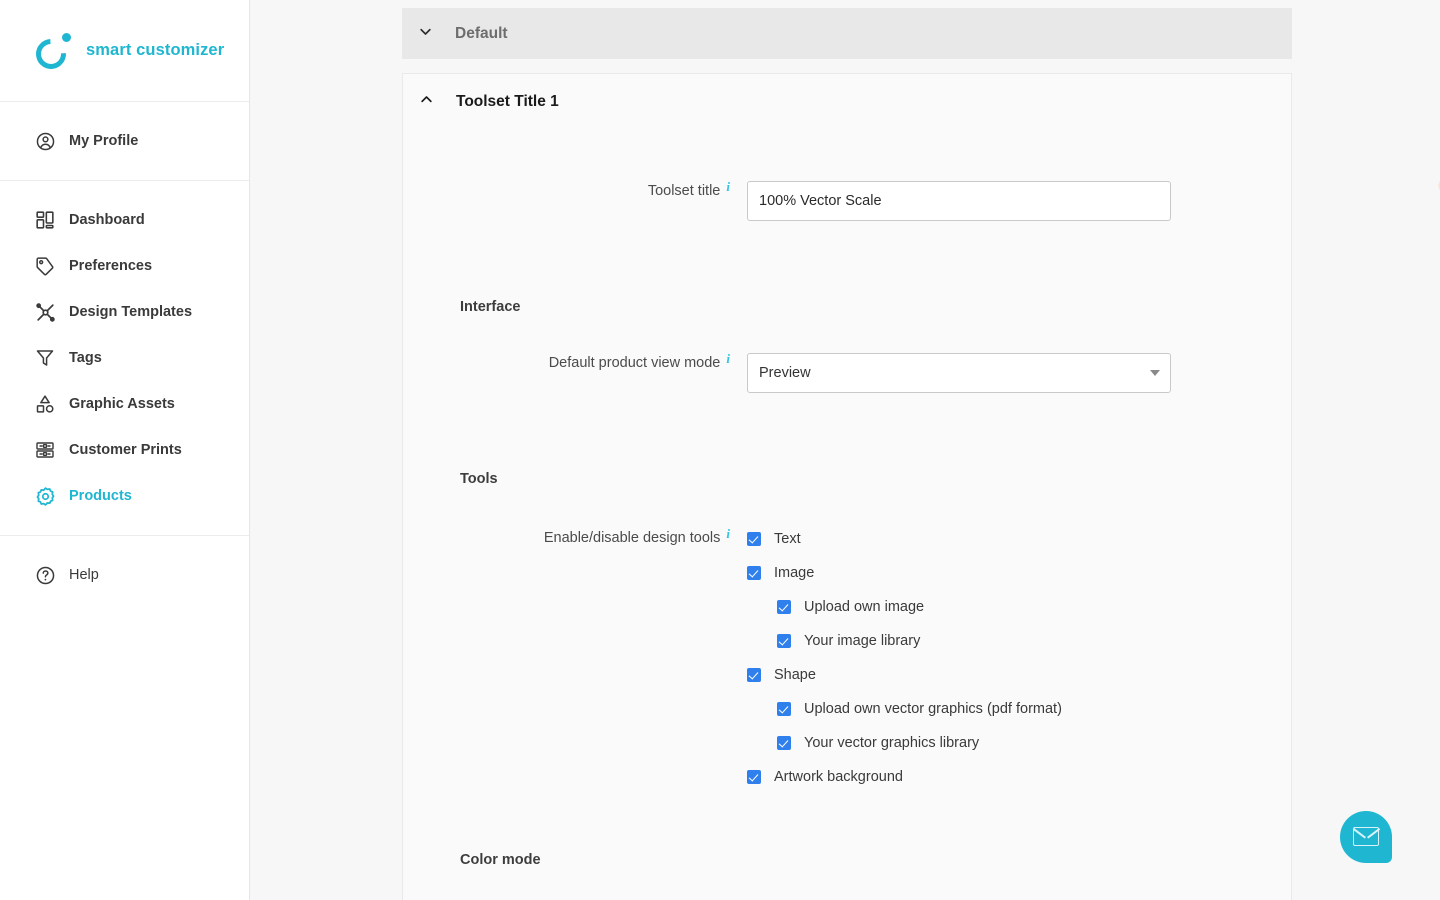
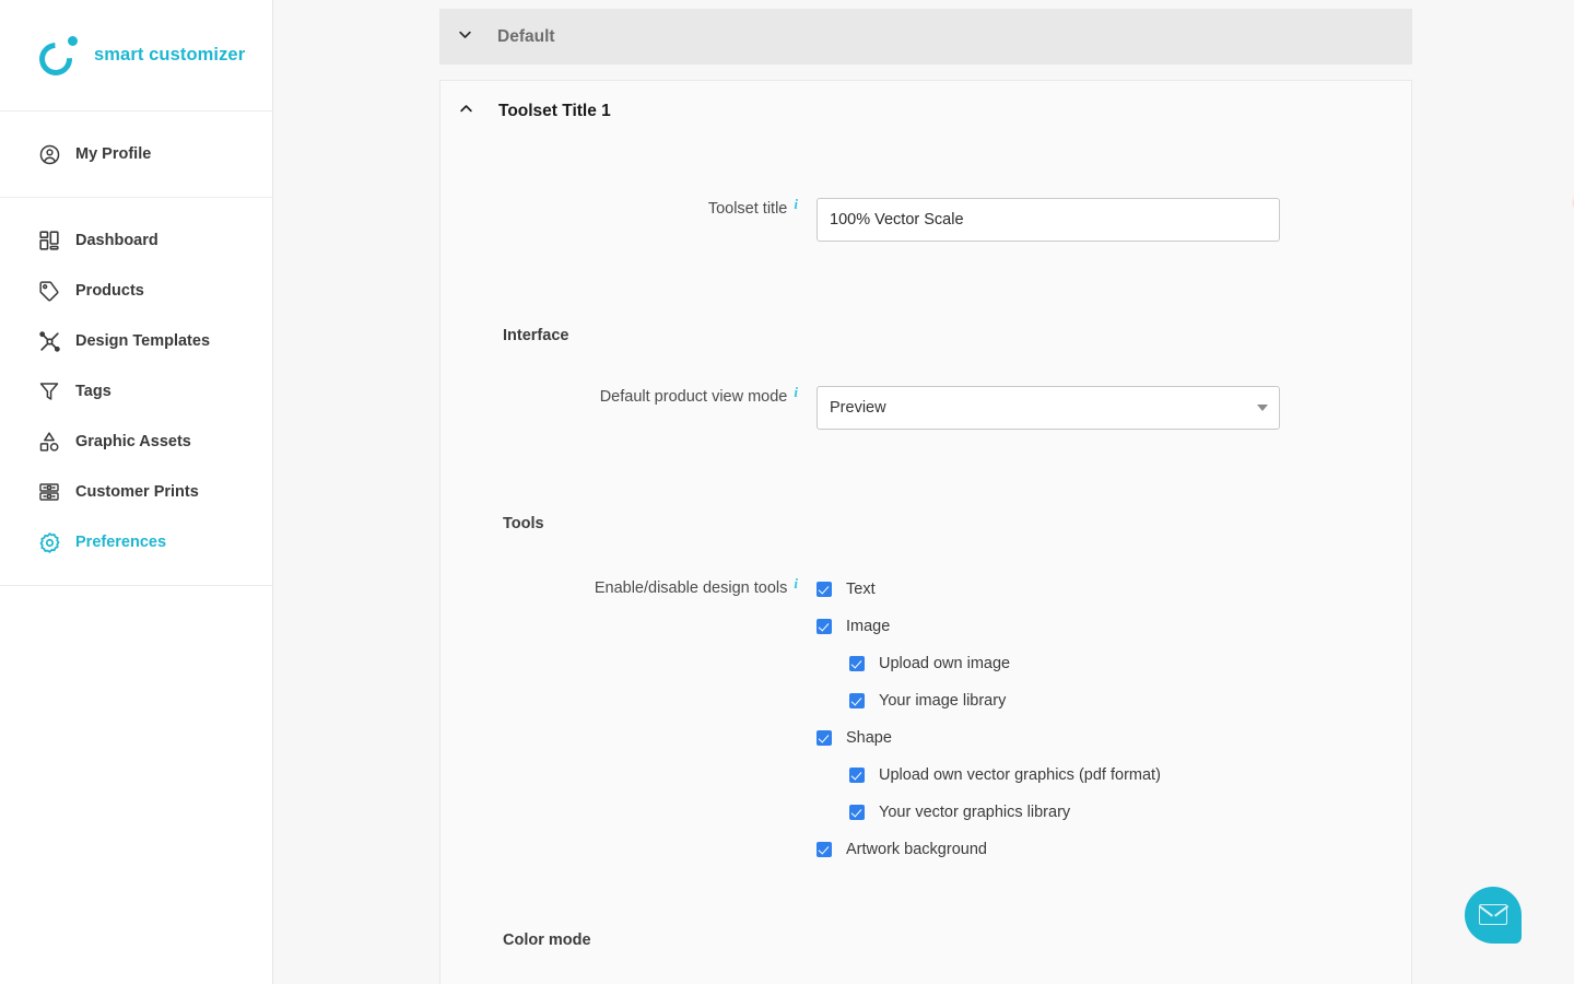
  smart customizer
  My Profile
  Dashboard
- Preferences
+ Products
  Design Templates
  Tags
  Graphic Assets
  Customer Prints
- Products
+ Preferences
- Help
  Default
  Toolset Title 1
  Toolset title
  i
  100% Vector Scale
  Interface
  Default product view mode
  i
  Preview
  Tools
  Enable/disable design tools
  i
  Text
  Image
  Upload own image
  Your image library
  Shape
  Upload own vector graphics (pdf format)
  Your vector graphics library
  Artwork background
  Color mode
